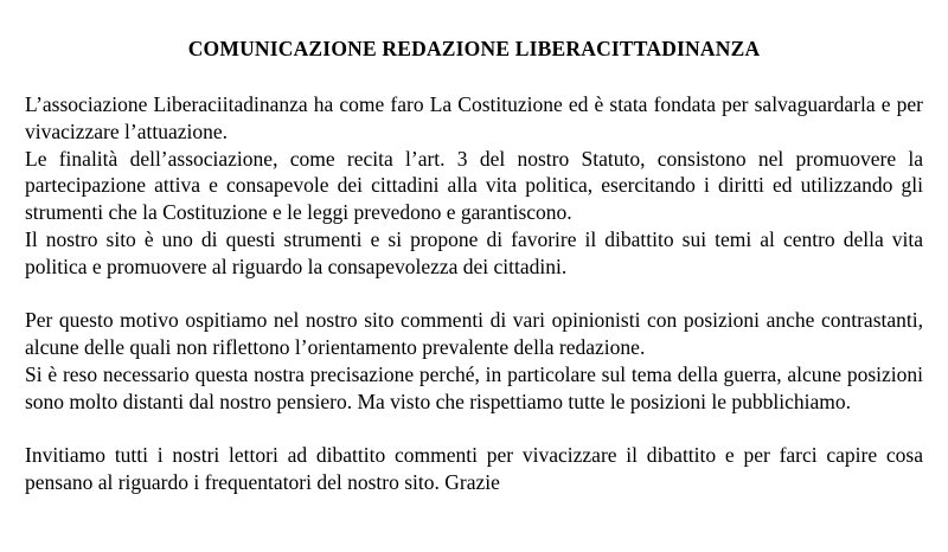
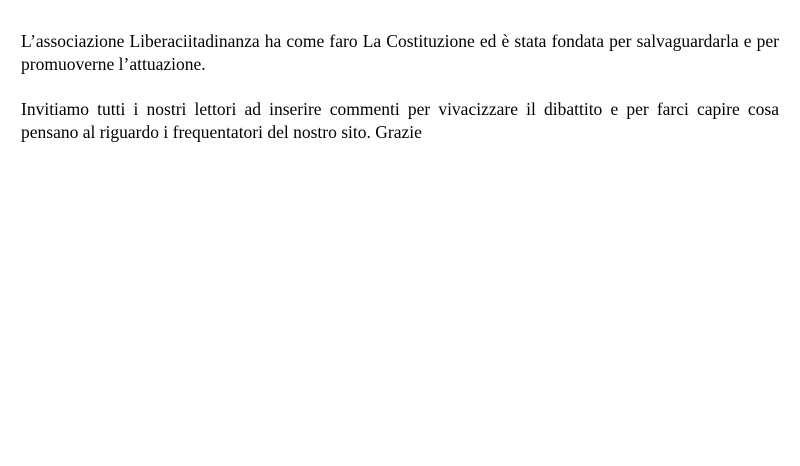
- COMUNICAZIONE REDAZIONE LIBERACITTADINANZA
- L’associazione Liberaciitadinanza ha come faro La Costituzione ed è stata fondata per salvaguardarla e per vivacizzare l’attuazione.
+ L’associazione Liberaciitadinanza ha come faro La Costituzione ed è stata fondata per salvaguardarla e per promuoverne l’attuazione.
- Le finalità dell’associazione, come recita l’art. 3 del nostro Statuto, consistono nel promuovere la partecipazione attiva e consapevole dei cittadini alla vita politica, esercitando i diritti ed utilizzando gli strumenti che la Costituzione e le leggi prevedono e garantiscono.
- Il nostro sito è uno di questi strumenti e si propone di favorire il dibattito sui temi al centro della vita politica e promuovere al riguardo la consapevolezza dei cittadini.
- Per questo motivo ospitiamo nel nostro sito commenti di vari opinionisti con posizioni anche contrastanti, alcune delle quali non riflettono l’orientamento prevalente della redazione.
- Si è reso necessario questa nostra precisazione perché, in particolare sul tema della guerra, alcune posizioni sono molto distanti dal nostro pensiero. Ma visto che rispettiamo tutte le posizioni le pubblichiamo.
- Invitiamo tutti i nostri lettori ad dibattito commenti per vivacizzare il dibattito e per farci capire cosa pensano al riguardo i frequentatori del nostro sito. Grazie
+ Invitiamo tutti i nostri lettori ad inserire commenti per vivacizzare il dibattito e per farci capire cosa pensano al riguardo i frequentatori del nostro sito. Grazie
